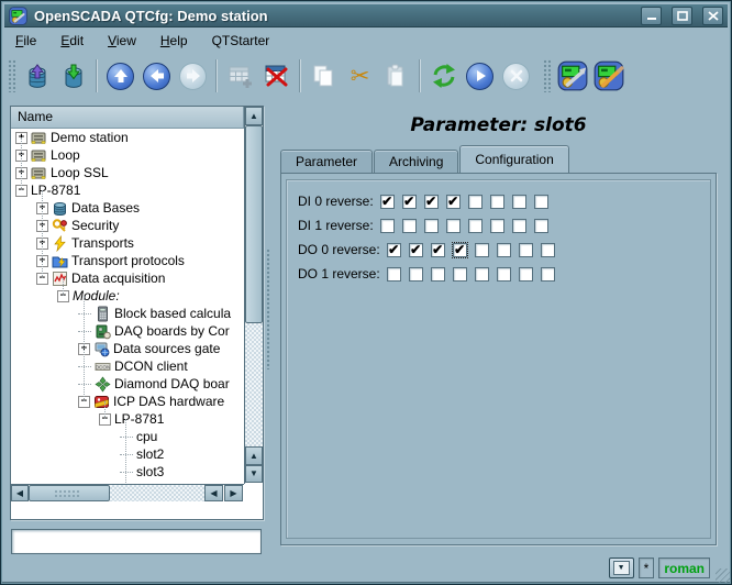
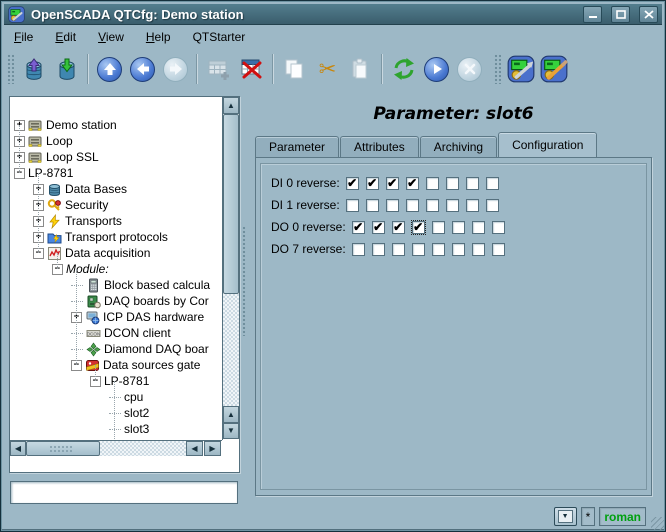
  OpenSCADA QTCfg: Demo station
  File
  Edit
  View
  Help
  QTStarter
  ✂
- Name
  +
  Demo station
  +
  Loop
  +
  Loop SSL
  −
  LP-8781
  +
  Data Bases
  +
  Security
  +
  Transports
  +
  Transport protocols
  −
  Data acquisition
  −
  Module:
  Block based calcula
  DAQ boards by Cor
  +
- Data sources gate
+ ICP DAS hardware
  DCON client
  Diamond DAQ boar
  −
- ICP DAS hardware
+ Data sources gate
  −
  LP-8781
  cpu
  slot2
  slot3
  ▲
  ▲
  ▼
  ◀
  ◀
  ▶
  Parameter: slot6
  Parameter
+ Attributes
  Archiving
  Configuration
  DI 0 reverse:
  ✔
  ✔
  ✔
  ✔
  DI 1 reverse:
  DO 0 reverse:
  ✔
  ✔
  ✔
  ✔
- DO 1 reverse:
+ DO 7 reverse:
  *
  roman
